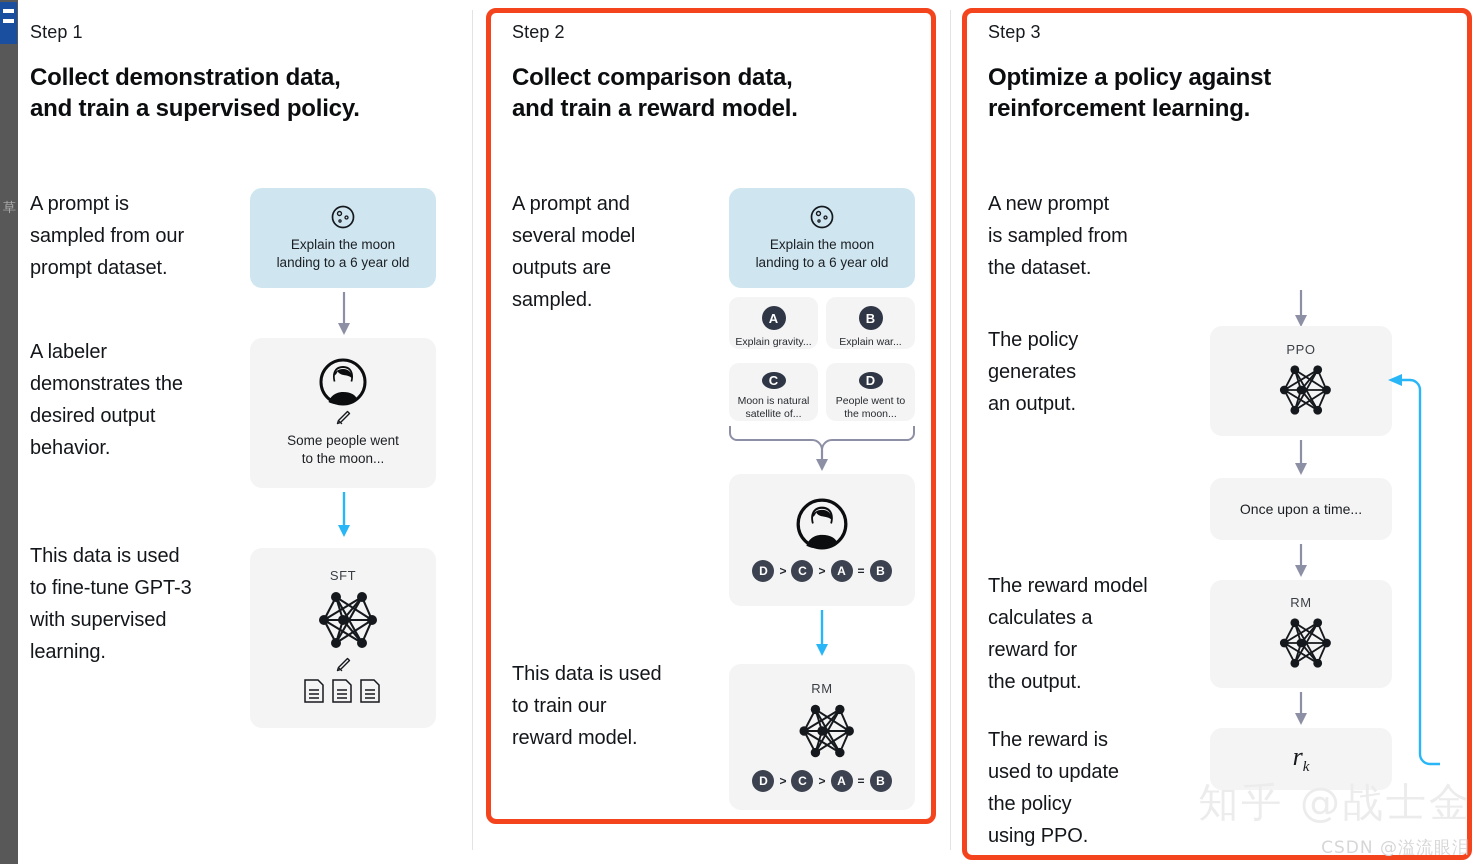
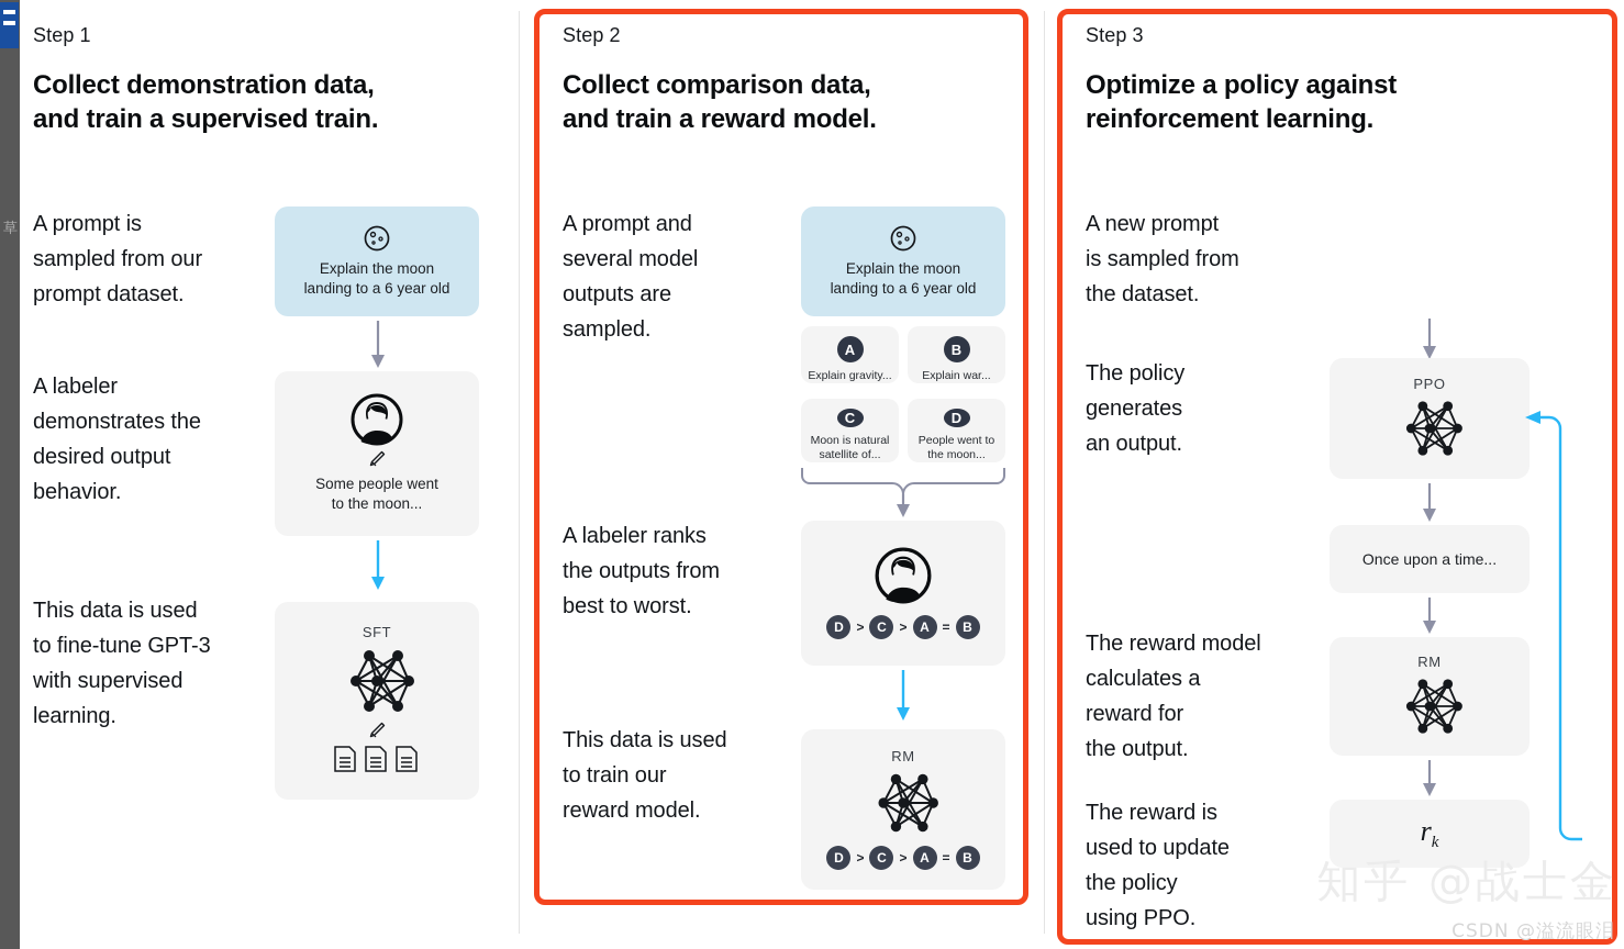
  Step 1
  Collect demonstration data,
- and train a supervised policy.
+ and train a supervised train.
  A prompt is
  sampled from our
  prompt dataset.
  A labeler
  demonstrates the
  desired output
  behavior.
  This data is used
  to fine-tune GPT-3
  with supervised
  learning.
  Explain the moon
  landing to a 6 year old
  Some people went
  to the moon...
  SFT
  Step 2
  Collect comparison data,
  and train a reward model.
  A prompt and
  several model
  outputs are
  sampled.
+ A labeler ranks
+ the outputs from
+ best to worst.
  This data is used
  to train our
  reward model.
  Explain the moon
  landing to a 6 year old
  A
  Explain gravity...
  B
  Explain war...
  C
  Moon is natural
  satellite of...
  D
  People went to
  the moon...
  D
  >
  C
  >
  A
  =
  B
  RM
  D
  >
  C
  >
  A
  =
  B
  Step 3
  Optimize a policy against
  reinforcement learning.
  A new prompt
  is sampled from
  the dataset.
  The policy
  generates
  an output.
  The reward model
  calculates a
  reward for
  the output.
  The reward is
  used to update
  the policy
  using PPO.
  PPO
  Once upon a time...
  RM
  rk
  知乎 @战士金
  CSDN @溢流眼泪
